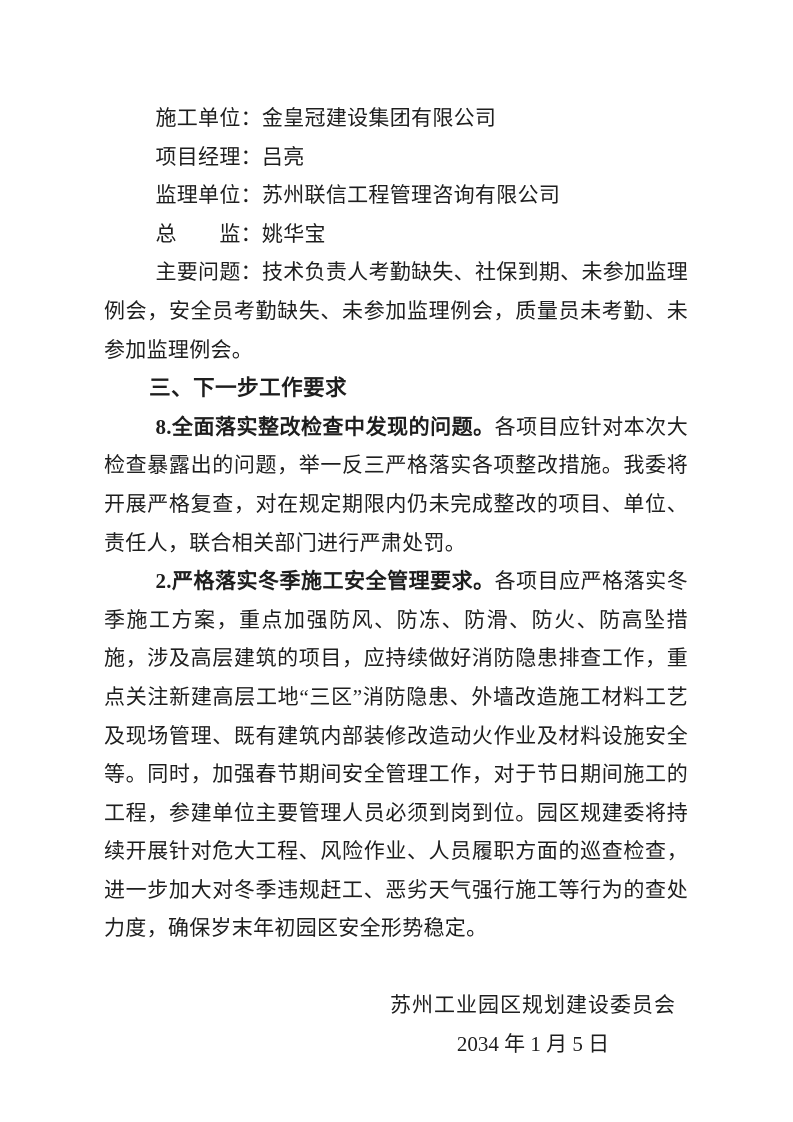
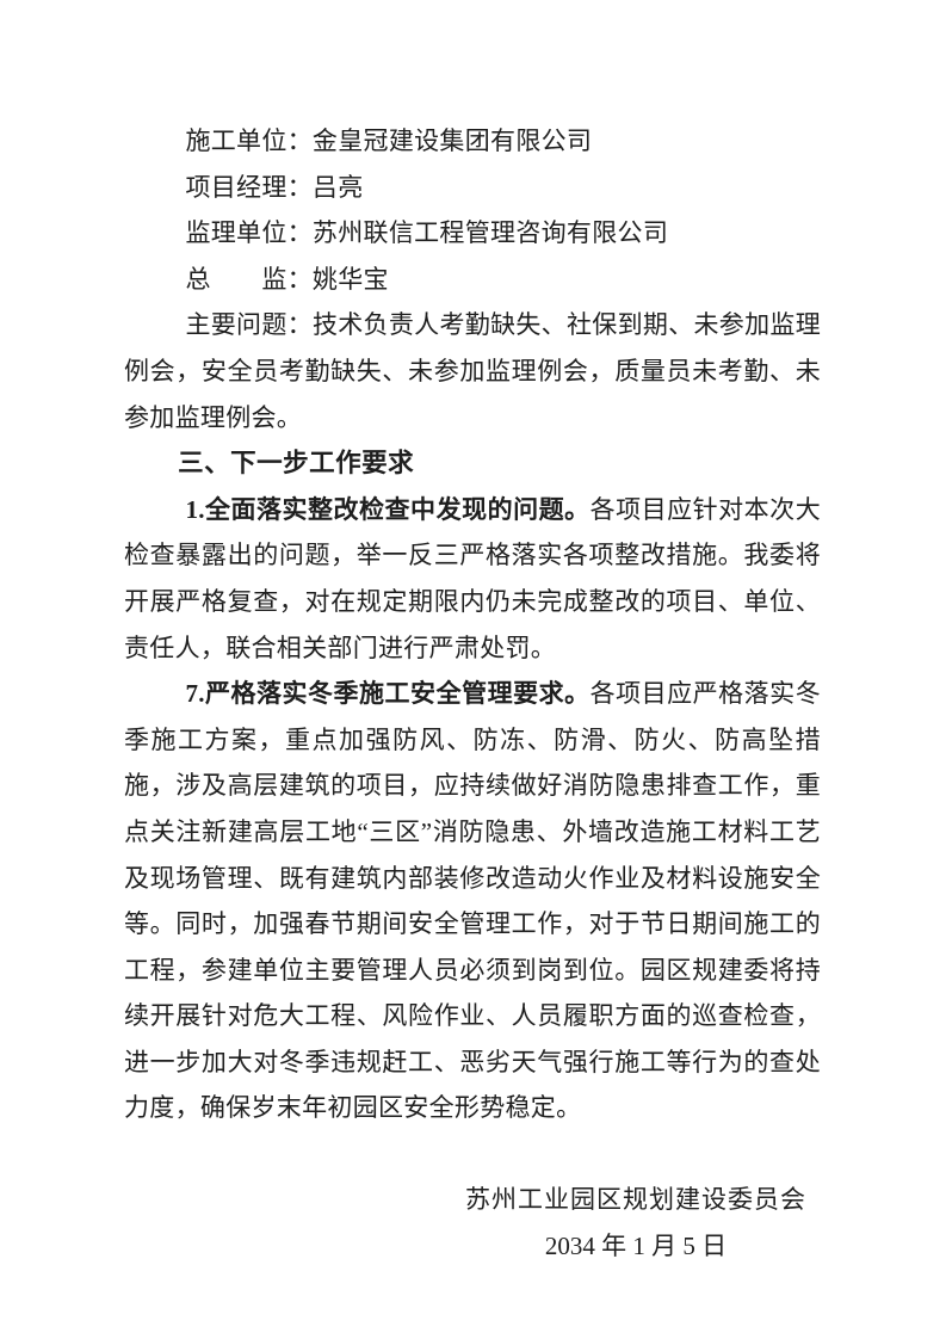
  施工单位：金皇冠建设集团有限公司
  项目经理：吕亮
  监理单位：苏州联信工程管理咨询有限公司
  总 监：姚华宝
  主要问题：技术负责人考勤缺失、社保到期、未参加监理例会，安全员考勤缺失、未参加监理例会，质量员未考勤、未参加监理例会。
  三、下一步工作要求
- 8.全面落实整改检查中发现的问题。各项目应针对本次大检查暴露出的问题，举一反三严格落实各项整改措施。我委将开展严格复查，对在规定期限内仍未完成整改的项目、单位、责任人，联合相关部门进行严肃处罚。
+ 1.全面落实整改检查中发现的问题。各项目应针对本次大检查暴露出的问题，举一反三严格落实各项整改措施。我委将开展严格复查，对在规定期限内仍未完成整改的项目、单位、责任人，联合相关部门进行严肃处罚。
- 2.严格落实冬季施工安全管理要求。各项目应严格落实冬季施工方案，重点加强防风、防冻、防滑、防火、防高坠措施，涉及高层建筑的项目，应持续做好消防隐患排查工作，重点关注新建高层工地“三区”消防隐患、外墙改造施工材料工艺及现场管理、既有建筑内部装修改造动火作业及材料设施安全等。同时，加强春节期间安全管理工作，对于节日期间施工的工程，参建单位主要管理人员必须到岗到位。园区规建委将持续开展针对危大工程、风险作业、人员履职方面的巡查检查，进一步加大对冬季违规赶工、恶劣天气强行施工等行为的查处力度，确保岁末年初园区安全形势稳定。
+ 7.严格落实冬季施工安全管理要求。各项目应严格落实冬季施工方案，重点加强防风、防冻、防滑、防火、防高坠措施，涉及高层建筑的项目，应持续做好消防隐患排查工作，重点关注新建高层工地“三区”消防隐患、外墙改造施工材料工艺及现场管理、既有建筑内部装修改造动火作业及材料设施安全等。同时，加强春节期间安全管理工作，对于节日期间施工的工程，参建单位主要管理人员必须到岗到位。园区规建委将持续开展针对危大工程、风险作业、人员履职方面的巡查检查，进一步加大对冬季违规赶工、恶劣天气强行施工等行为的查处力度，确保岁末年初园区安全形势稳定。
  苏州工业园区规划建设委员会
  2034 年 1 月 5 日
